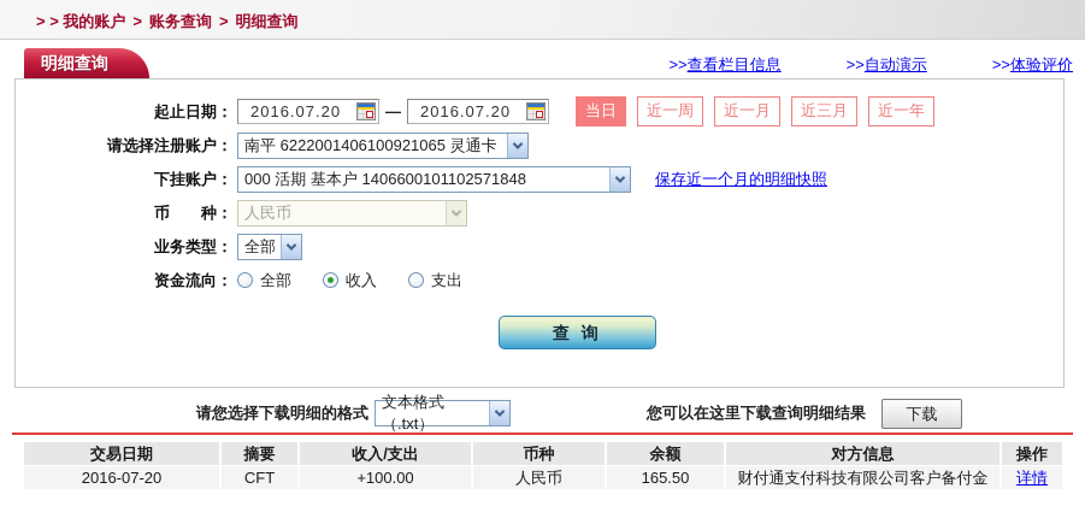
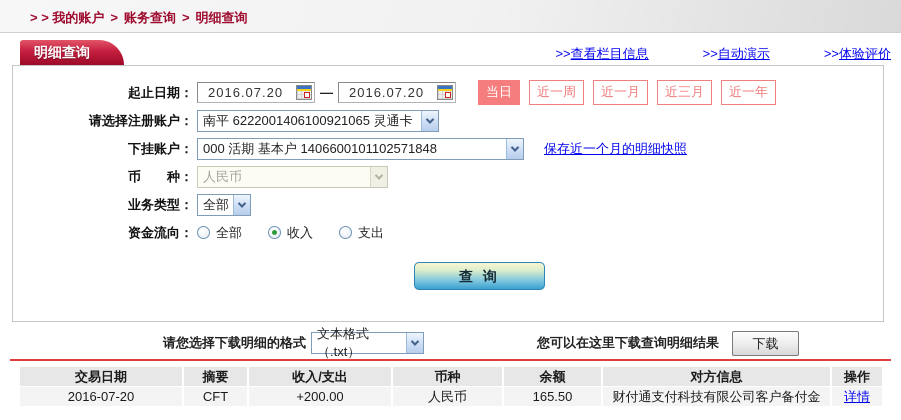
  > > 我的账户 > 账务查询 > 明细查询
  明细查询
  >>查看栏目信息
  >>自动演示
  >>体验评价
  起止日期：
  2016.07.20
  —
  2016.07.20
  当日
  近一周
  近一月
  近三月
  近一年
  请选择注册账户：
  南平 6222001406100921065 灵通卡
  下挂账户：
  000 活期 基本户 1406600101102571848
  保存近一个月的明细快照
  币 种：
  人民币
  业务类型：
  全部
  资金流向：
  全部
  收入
  支出
  查 询
  请您选择下载明细的格式
  文本格式（.txt）
  您可以在这里下载查询明细结果
  下载
  交易日期	摘要	收入/支出	币种	余额	对方信息	操作
- 2016-07-20	CFT	+100.00	人民币	165.50	财付通支付科技有限公司客户备付金	详情
+ 2016-07-20	CFT	+200.00	人民币	165.50	财付通支付科技有限公司客户备付金	详情
